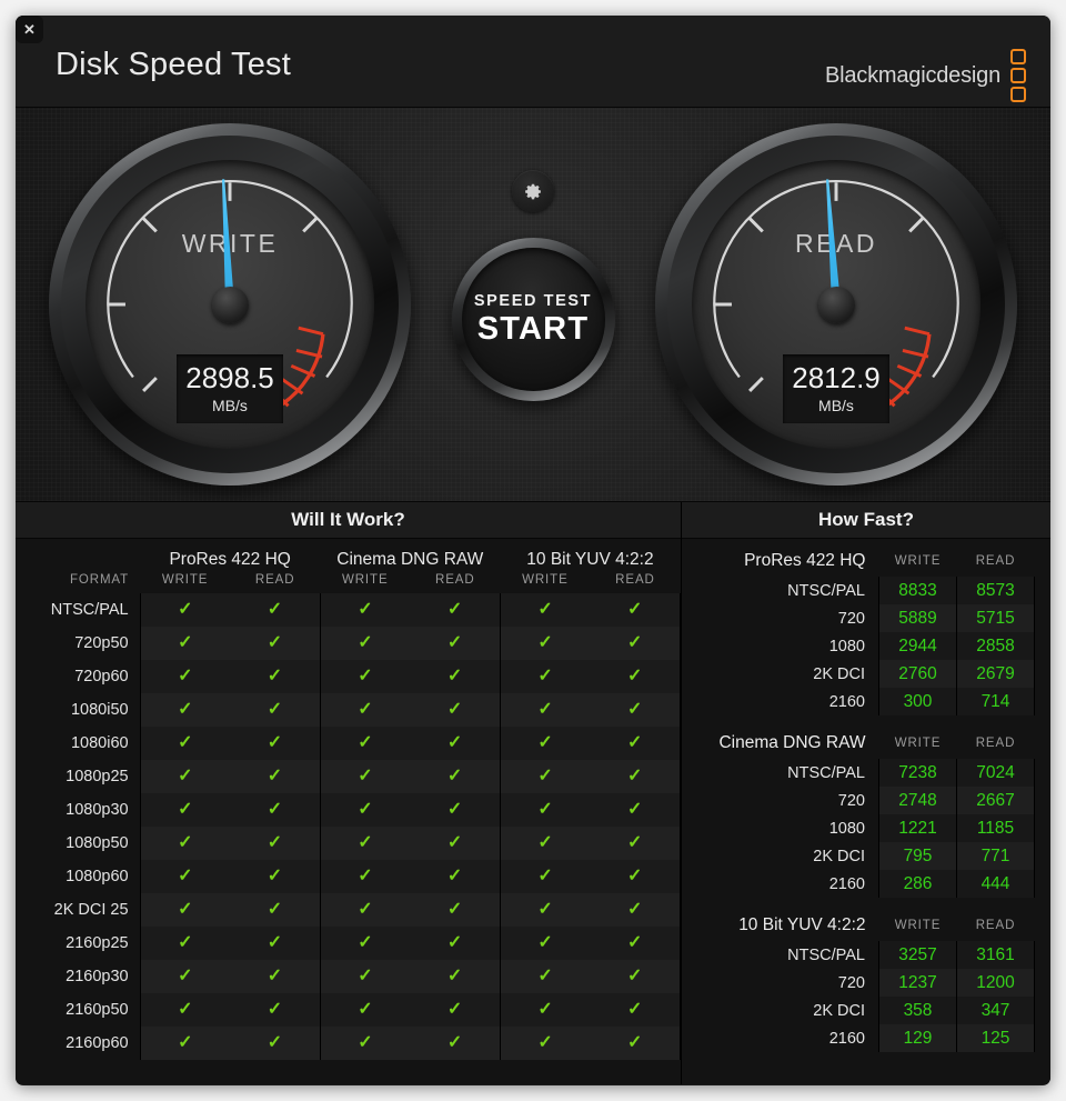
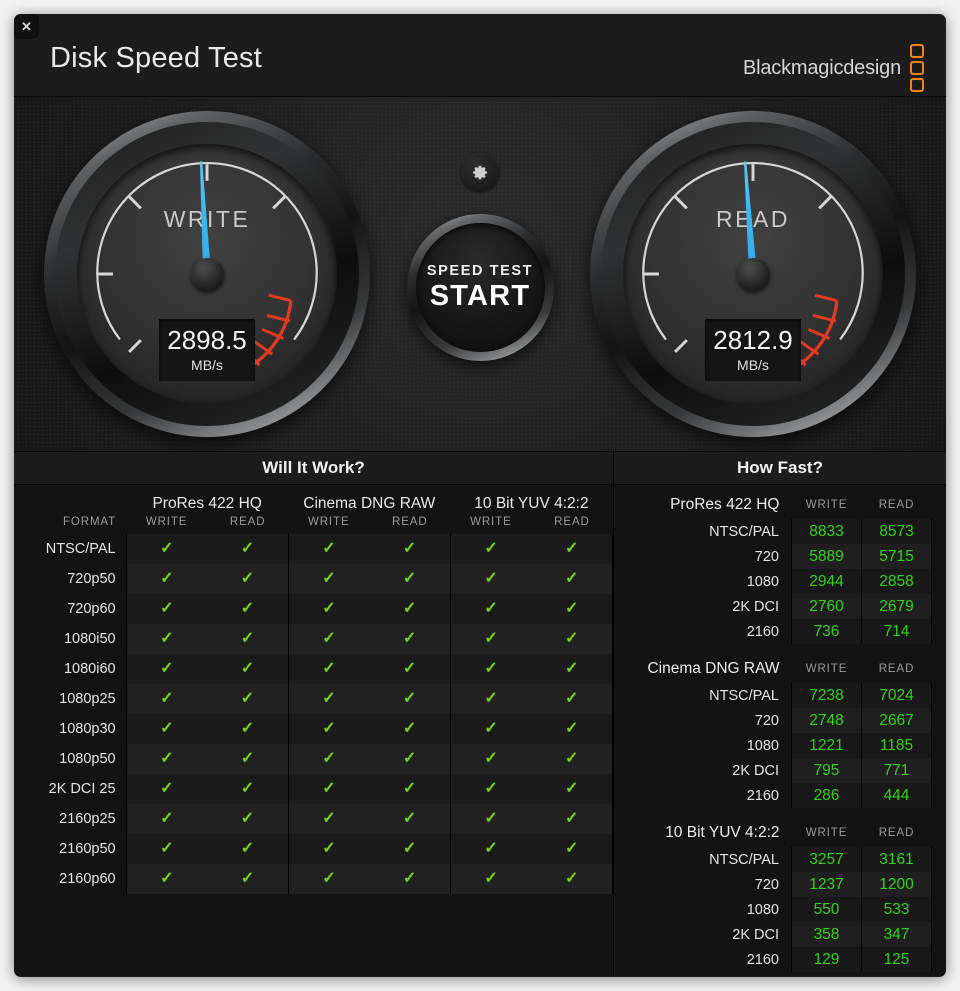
  ✕
  Disk Speed Test
  Blackmagicdesign
  WRITE
  2898.5
  MB/s
  READ
  2812.9
  MB/s
  SPEED TEST
  START
  Will It Work?
  	ProRes 422 HQ	Cinema DNG RAW	10 Bit YUV 4:2:2
  FORMAT	WRITE	READ	WRITE	READ	WRITE	READ
  NTSC/PAL	✓	✓	✓	✓	✓	✓
  720p50	✓	✓	✓	✓	✓	✓
  720p60	✓	✓	✓	✓	✓	✓
  1080i50	✓	✓	✓	✓	✓	✓
  1080i60	✓	✓	✓	✓	✓	✓
  1080p25	✓	✓	✓	✓	✓	✓
  1080p30	✓	✓	✓	✓	✓	✓
  1080p50	✓	✓	✓	✓	✓	✓
- 1080p60	✓	✓	✓	✓	✓	✓
  2K DCI 25	✓	✓	✓	✓	✓	✓
  2160p25	✓	✓	✓	✓	✓	✓
- 2160p30	✓	✓	✓	✓	✓	✓
  2160p50	✓	✓	✓	✓	✓	✓
  2160p60	✓	✓	✓	✓	✓	✓
  How Fast?
  ProRes 422 HQ	WRITE	READ
  NTSC/PAL	8833	8573
  720	5889	5715
  1080	2944	2858
  2K DCI	2760	2679
- 2160	300	714
+ 2160	736	714
  Cinema DNG RAW	WRITE	READ
  NTSC/PAL	7238	7024
  720	2748	2667
  1080	1221	1185
  2K DCI	795	771
  2160	286	444
  10 Bit YUV 4:2:2	WRITE	READ
  NTSC/PAL	3257	3161
  720	1237	1200
+ 1080	550	533
  2K DCI	358	347
  2160	129	125
